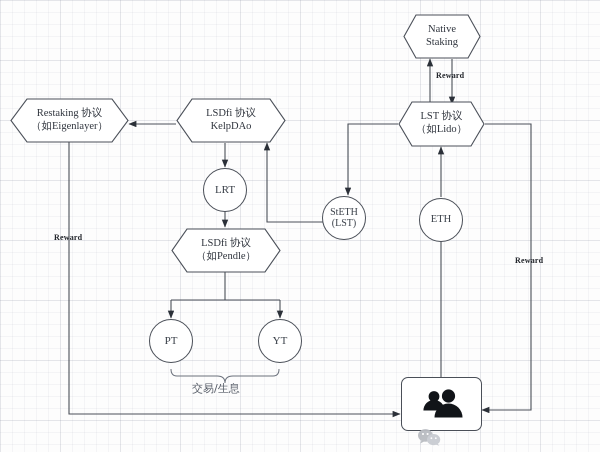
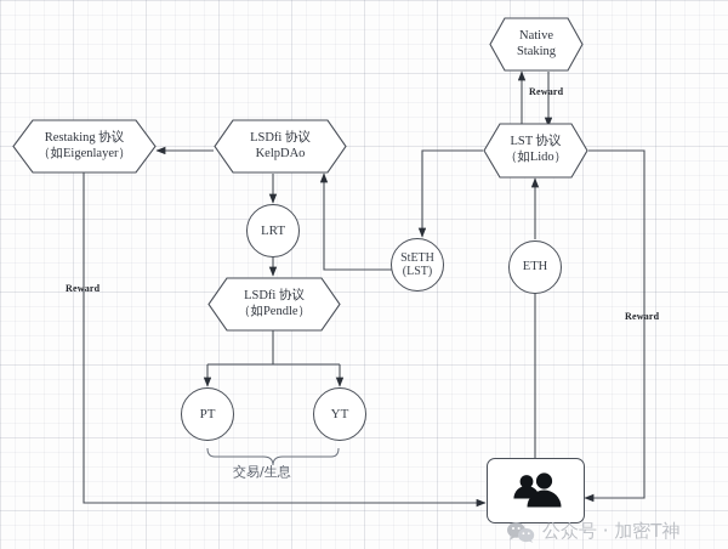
  Restaking 协议
  （如Eigenlayer）
  LSDfi 协议
  KelpDAo
  Native
  Staking
  LST 协议
  （如Lido）
  LSDfi 协议
  （如Pendle）
  LRT
  StETH
  (LST)
  ETH
  PT
  YT
  Reward
  Reward
  Reward
  交易/生息
+ 公众号 · 加密T神
